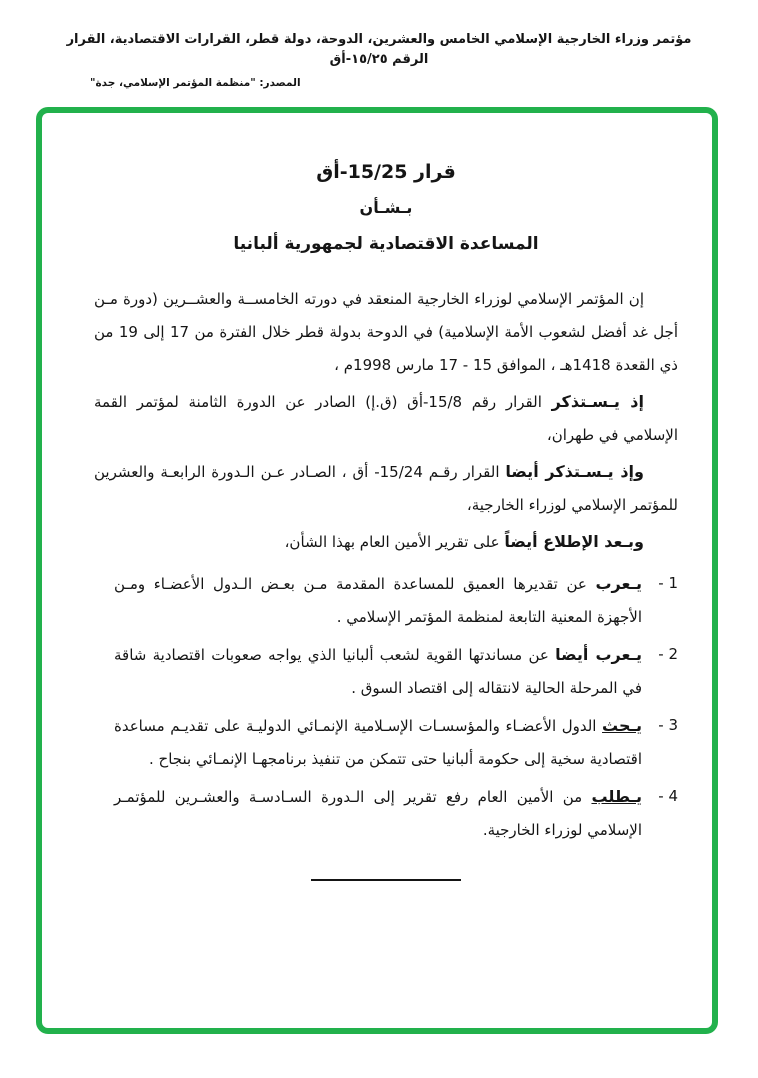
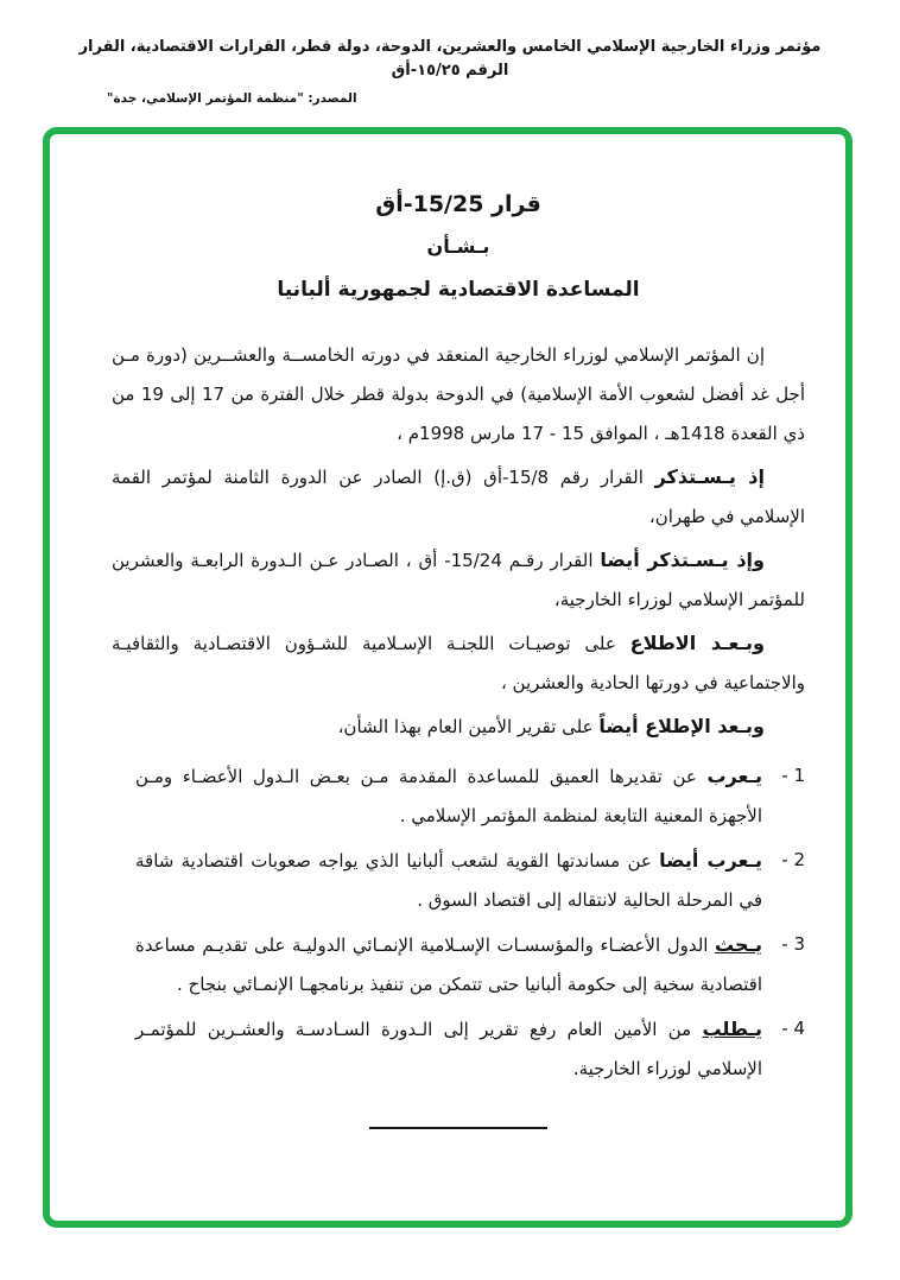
  مؤتمر وزراء الخارجية الإسلامي الخامس والعشرين، الدوحة، دولة قطر، القرارات الاقتصادية، القرار الرقم ١٥/٢٥-أق
  المصدر: "منظمة المؤتمر الإسلامي، جدة"
  قرار 15/25-أق
  بـشـأن
  المساعدة الاقتصادية لجمهورية ألبانيا
  إن المؤتمر الإسلامي لوزراء الخارجية المنعقد في دورته الخامســة والعشــرين (دورة مـن أجل غد أفضل لشعوب الأمة الإسلامية) في الدوحة بدولة قطر خلال الفترة من 17 إلى 19 من ذي القعدة 1418هـ ، الموافق 15 - 17 مارس 1998م ،
  إذ يـسـتذكر القرار رقم 15/8-أق (ق.إ) الصادر عن الدورة الثامنة لمؤتمر القمة الإسلامي في طهران،
  وإذ يـسـتذكر أيضا القرار رقـم 15/24- أق ، الصـادر عـن الـدورة الرابعـة والعشرين للمؤتمر الإسلامي لوزراء الخارجية،
+ وبـعـد الاطلاع على توصيـات اللجنـة الإسـلامية للشـؤون الاقتصـادية والثقافيـة والاجتماعية في دورتها الحادية والعشرين ،
  وبـعد الإطلاع أيضاً على تقرير الأمين العام بهذا الشأن،
  1 -
  يـعرب عن تقديرها العميق للمساعدة المقدمة مـن بعـض الـدول الأعضـاء ومـن الأجهزة المعنية التابعة لمنظمة المؤتمر الإسلامي .
  2 -
  يـعرب أيضا عن مساندتها القوية لشعب ألبانيا الذي يواجه صعوبات اقتصادية شاقة في المرحلة الحالية لانتقاله إلى اقتصاد السوق .
  3 -
  يـحث الدول الأعضـاء والمؤسسـات الإسـلامية الإنمـائي الدوليـة على تقديـم مساعدة اقتصادية سخية إلى حكومة ألبانيا حتى تتمكن من تنفيذ برنامجهـا الإنمـائي بنجاح .
  4 -
  يـطلب من الأمين العام رفع تقرير إلى الـدورة السـادسـة والعشـرين للمؤتمـر الإسلامي لوزراء الخارجية.
